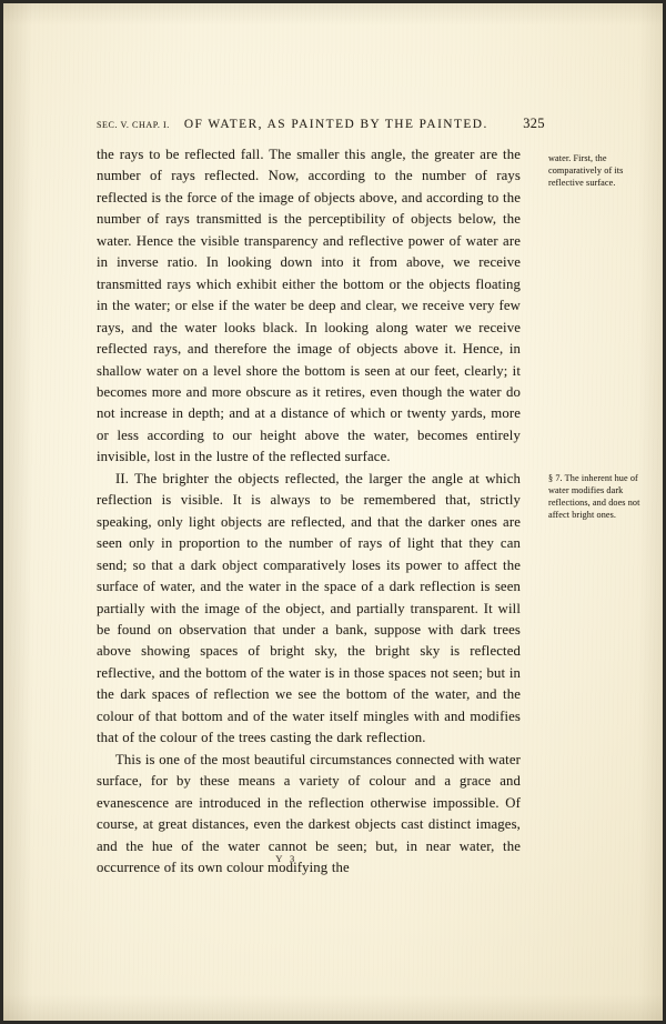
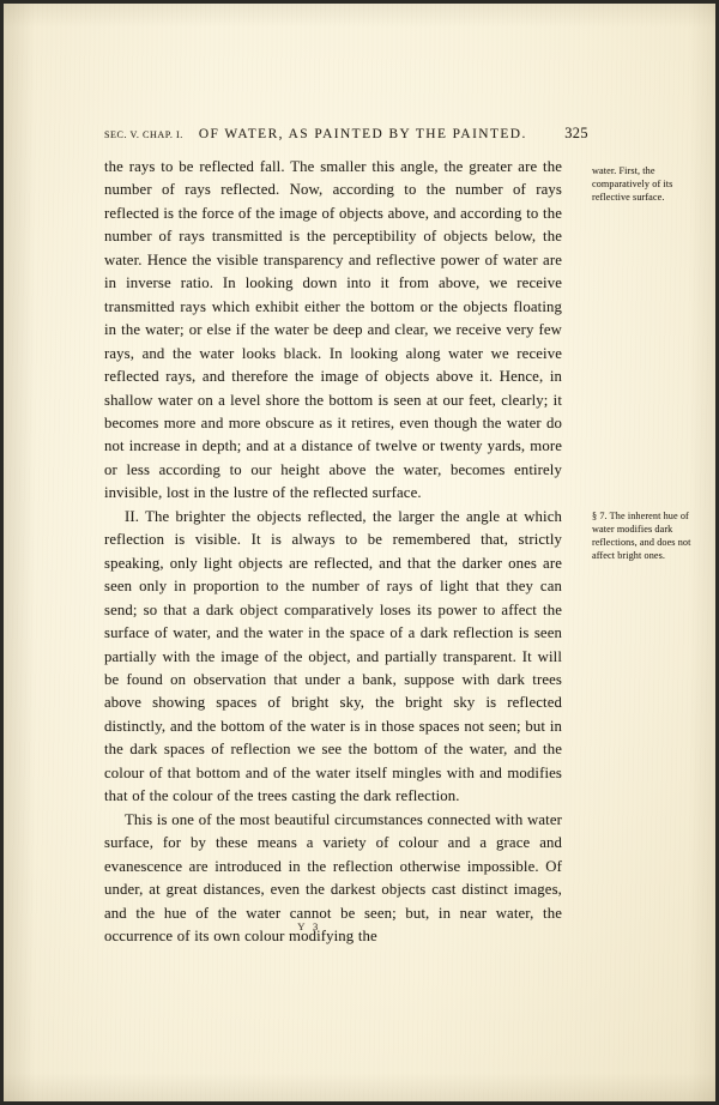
  SEC. V. CHAP. I.
  OF WATER, AS PAINTED BY THE PAINTED.
  325
- the rays to be reflected fall. The smaller this angle, the greater are the number of rays reflected. Now, according to the number of rays reflected is the force of the image of objects above, and according to the number of rays transmitted is the perceptibility of objects below, the water. Hence the visible transparency and reflective power of water are in inverse ratio. In looking down into it from above, we receive transmitted rays which exhibit either the bottom or the objects floating in the water; or else if the water be deep and clear, we receive very few rays, and the water looks black. In looking along water we receive reflected rays, and therefore the image of objects above it. Hence, in shallow water on a level shore the bottom is seen at our feet, clearly; it becomes more and more obscure as it retires, even though the water do not increase in depth; and at a distance of which or twenty yards, more or less according to our height above the water, becomes entirely invisible, lost in the lustre of the reflected surface.
+ the rays to be reflected fall. The smaller this angle, the greater are the number of rays reflected. Now, according to the number of rays reflected is the force of the image of objects above, and according to the number of rays transmitted is the perceptibility of objects below, the water. Hence the visible transparency and reflective power of water are in inverse ratio. In looking down into it from above, we receive transmitted rays which exhibit either the bottom or the objects floating in the water; or else if the water be deep and clear, we receive very few rays, and the water looks black. In looking along water we receive reflected rays, and therefore the image of objects above it. Hence, in shallow water on a level shore the bottom is seen at our feet, clearly; it becomes more and more obscure as it retires, even though the water do not increase in depth; and at a distance of twelve or twenty yards, more or less according to our height above the water, becomes entirely invisible, lost in the lustre of the reflected surface.
- II. The brighter the objects reflected, the larger the angle at which reflection is visible. It is always to be remembered that, strictly speaking, only light objects are reflected, and that the darker ones are seen only in proportion to the number of rays of light that they can send; so that a dark object comparatively loses its power to affect the surface of water, and the water in the space of a dark reflection is seen partially with the image of the object, and partially transparent. It will be found on observation that under a bank, suppose with dark trees above showing spaces of bright sky, the bright sky is reflected reflective, and the bottom of the water is in those spaces not seen; but in the dark spaces of reflection we see the bottom of the water, and the colour of that bottom and of the water itself mingles with and modifies that of the colour of the trees casting the dark reflection.
+ II. The brighter the objects reflected, the larger the angle at which reflection is visible. It is always to be remembered that, strictly speaking, only light objects are reflected, and that the darker ones are seen only in proportion to the number of rays of light that they can send; so that a dark object comparatively loses its power to affect the surface of water, and the water in the space of a dark reflection is seen partially with the image of the object, and partially transparent. It will be found on observation that under a bank, suppose with dark trees above showing spaces of bright sky, the bright sky is reflected distinctly, and the bottom of the water is in those spaces not seen; but in the dark spaces of reflection we see the bottom of the water, and the colour of that bottom and of the water itself mingles with and modifies that of the colour of the trees casting the dark reflection.
- This is one of the most beautiful circumstances connected with water surface, for by these means a variety of colour and a grace and evanescence are introduced in the reflection otherwise impossible. Of course, at great distances, even the darkest objects cast distinct images, and the hue of the water cannot be seen; but, in near water, the occurrence of its own colour modifying the
+ This is one of the most beautiful circumstances connected with water surface, for by these means a variety of colour and a grace and evanescence are introduced in the reflection otherwise impossible. Of under, at great distances, even the darkest objects cast distinct images, and the hue of the water cannot be seen; but, in near water, the occurrence of its own colour modifying the
  water. First, the comparatively of its reflective surface.
  § 7. The inherent hue of water modifies dark reflections, and does not affect bright ones.
  Y 3
